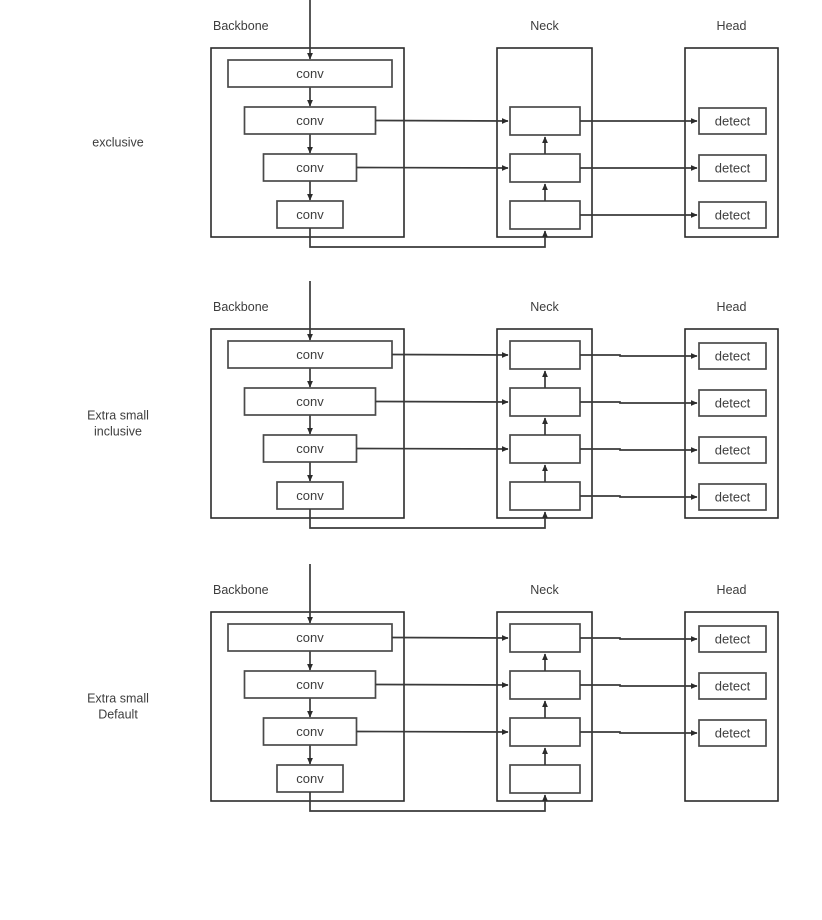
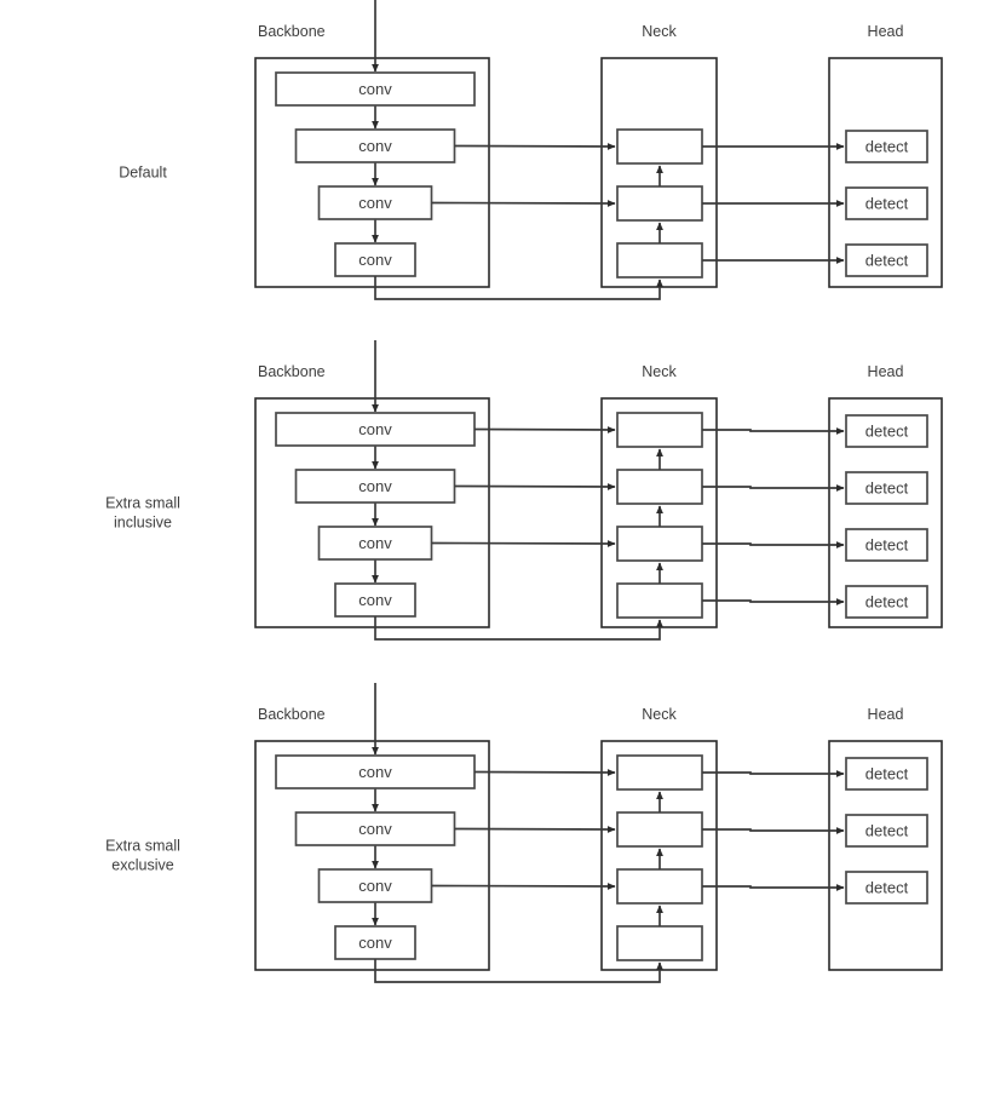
- exclusive
+ Default
  Backbone
  Neck
  Head
  conv
  conv
  conv
  conv
  detect
  detect
  detect
  Extra small
  inclusive
  Backbone
  Neck
  Head
  conv
  conv
  conv
  conv
  detect
  detect
  detect
  detect
  Extra small
- Default
+ exclusive
  Backbone
  Neck
  Head
  conv
  conv
  conv
  conv
  detect
  detect
  detect
